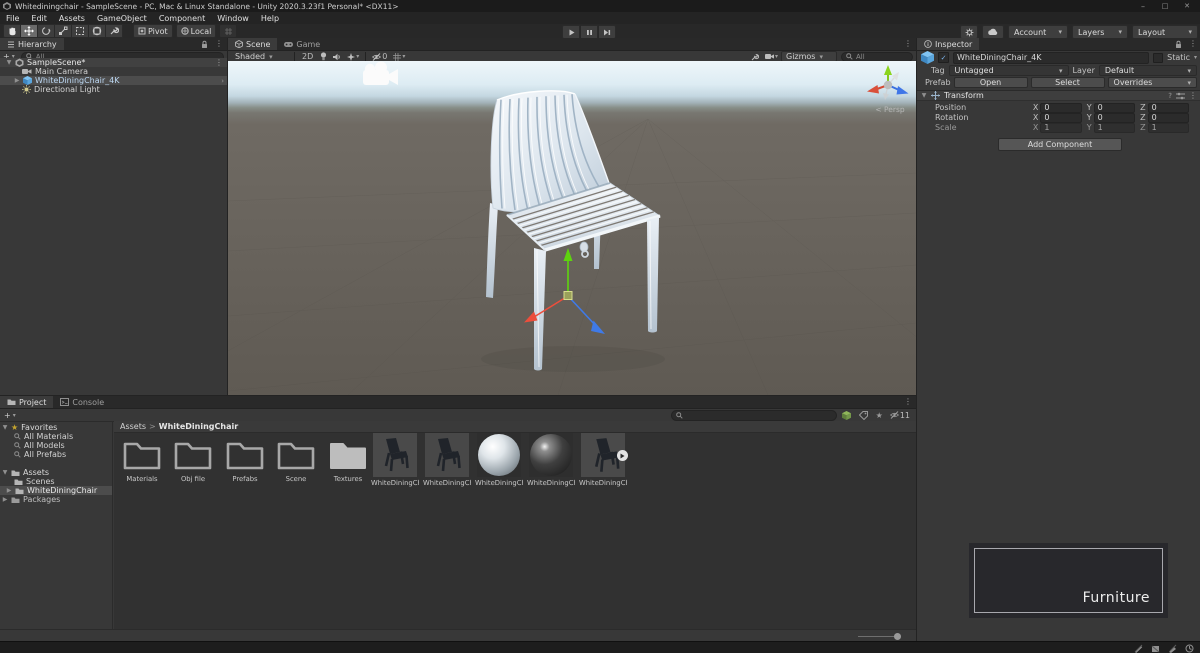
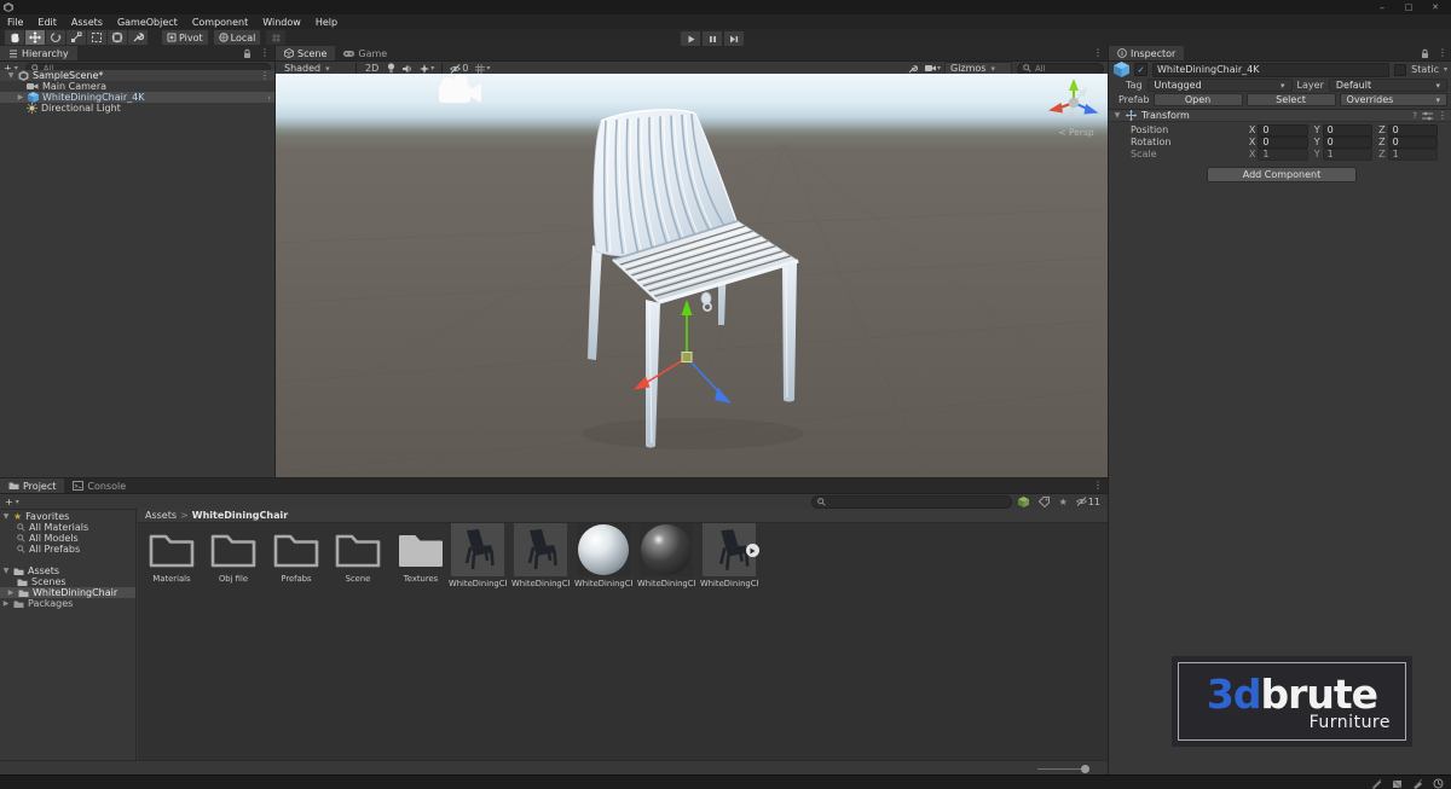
- Whitediningchair - SampleScene - PC, Mac & Linux Standalone - Unity 2020.3.23f1 Personal* <DX11>
  –
  □
  ✕
  File
  Edit
  Assets
  GameObject
  Component
  Window
  Help
  Pivot
  Local
- Account
- Layers
- Layout
  Hierarchy
  ⋮
  +
  All
  SampleScene*
  ⋮
  Main Camera
  WhiteDiningChair_4K
  ›
  Directional Light
  Scene
  Game
  ⋮
  Shaded
  2D
  0
  Gizmos
  All
  < Persp
  Inspector
  ⋮
  ✓
  WhiteDiningChair_4K
  Static
  Tag
  Untagged
  Layer
  Default
  Prefab
  Open
  Select
  Overrides
  Transform
  ?
  ⋮
  Position
  X
  0
  Y
  0
  Z
  0
  Rotation
  X
  0
  Y
  0
  Z
  0
  Scale
  X
  1
  Y
  1
  Z
  1
  Add Component
+ 3dbrute
  Furniture
  Project
  Console
  ⋮
  +
  ★
  11
  ★
  Favorites
  All Materials
  All Models
  All Prefabs
  Assets
  Scenes
  WhiteDiningChair
  Packages
  Assets
  >
  WhiteDiningChair
  Materials
  Obj file
  Prefabs
  Scene
  Textures
